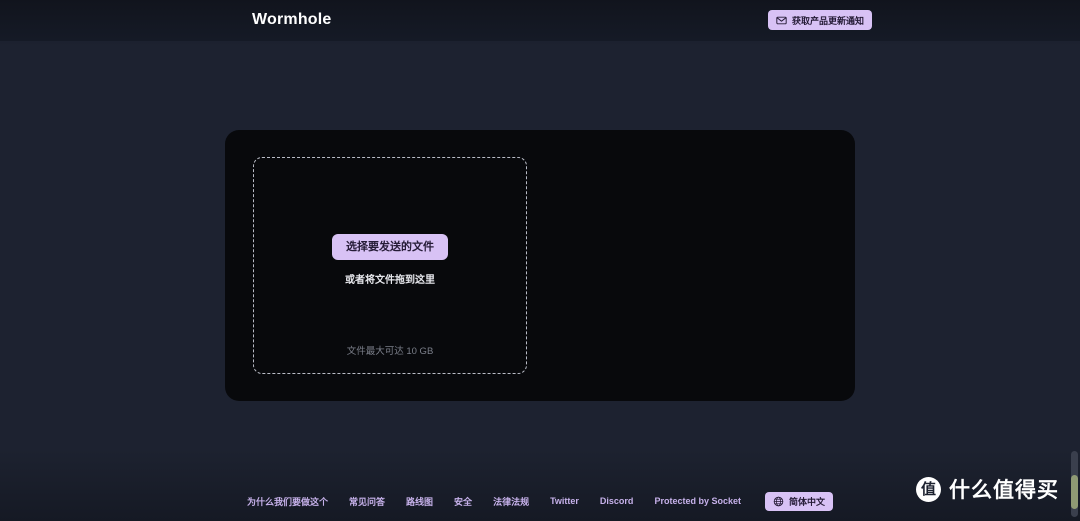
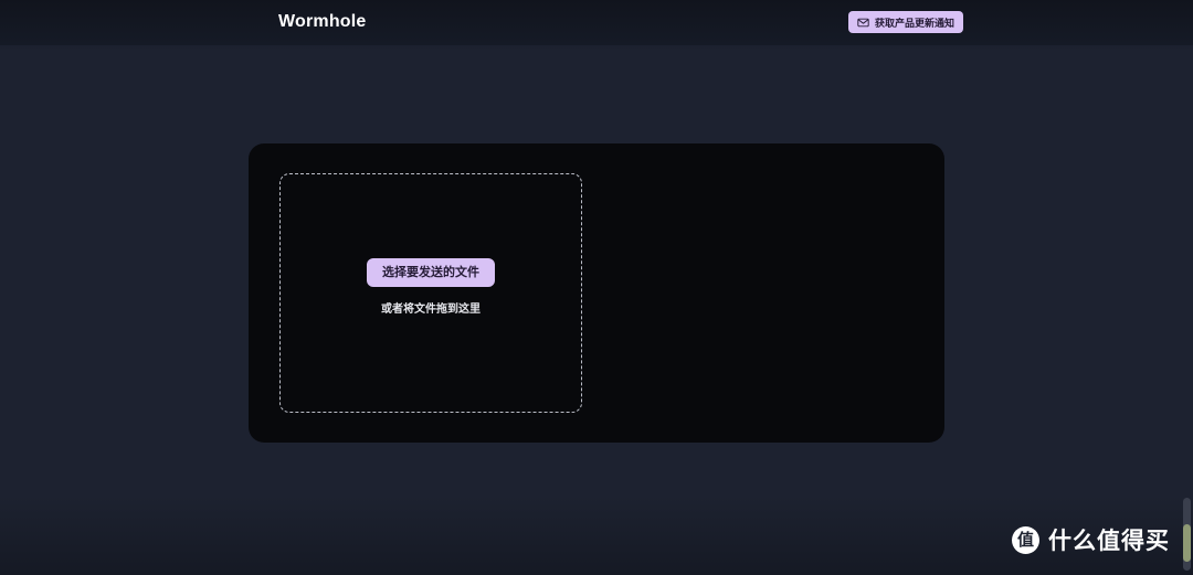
  Wormhole
  获取产品更新通知
  选择要发送的文件
  或者将文件拖到这里
- 文件最大可达 10 GB
- 为什么我们要做这个
- 常见问答
- 路线图
- 安全
- 法律法规
- Twitter
- Discord
- Protected by Socket
- 简体中文
  值
  什么值得买
